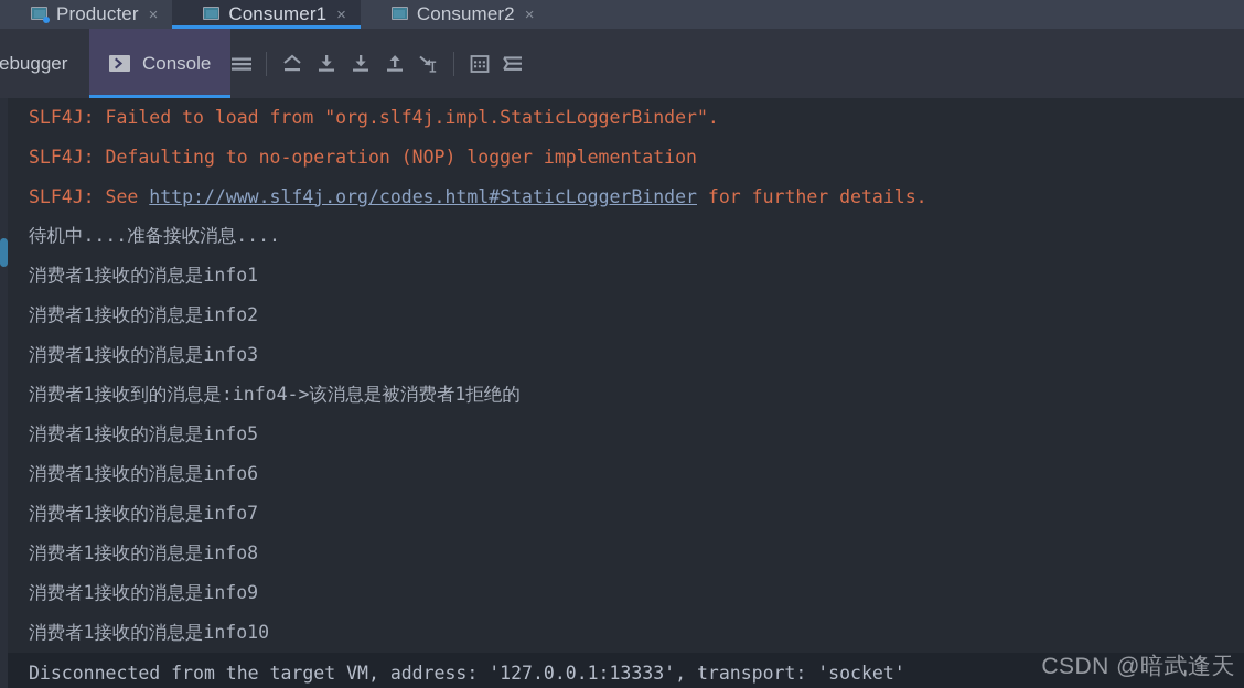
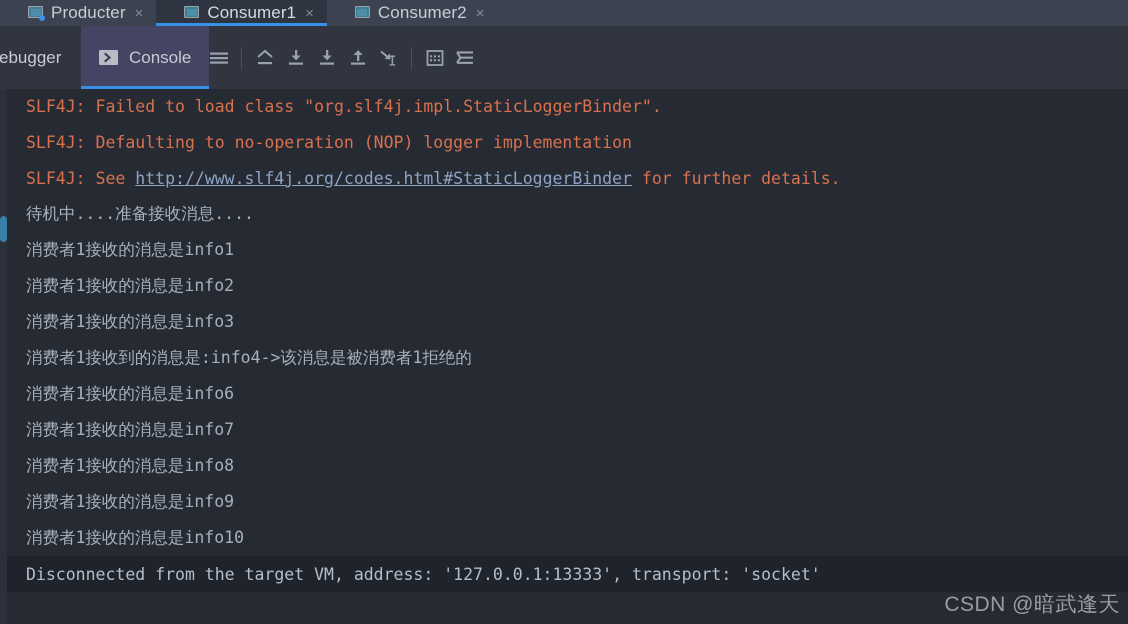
  Producter
  ×
  Consumer1
  ×
  Consumer2
  ×
  ebugger
  Console
- SLF4J: Failed to load from "org.slf4j.impl.StaticLoggerBinder".
+ SLF4J: Failed to load class "org.slf4j.impl.StaticLoggerBinder".
  SLF4J: Defaulting to no-operation (NOP) logger implementation
  SLF4J: See
  http://www.slf4j.org/codes.html#StaticLoggerBinder
  for further details.
  待机中....准备接收消息....
  消费者1接收的消息是info1
  消费者1接收的消息是info2
  消费者1接收的消息是info3
  消费者1接收到的消息是:info4->该消息是被消费者1拒绝的
- 消费者1接收的消息是info5
  消费者1接收的消息是info6
  消费者1接收的消息是info7
  消费者1接收的消息是info8
  消费者1接收的消息是info9
  消费者1接收的消息是info10
  Disconnected from the target VM, address: '127.0.0.1:13333', transport: 'socket'
  CSDN @暗武逢天
